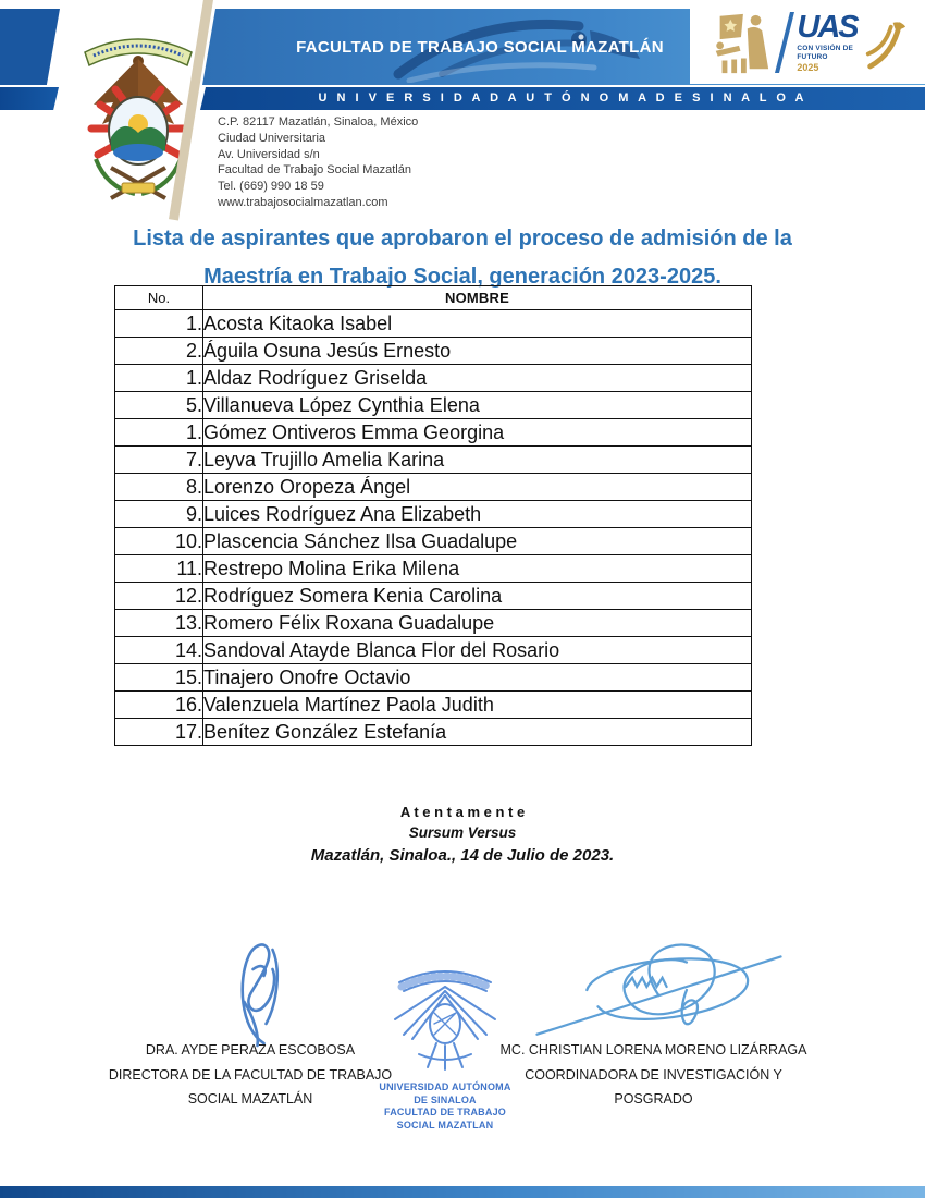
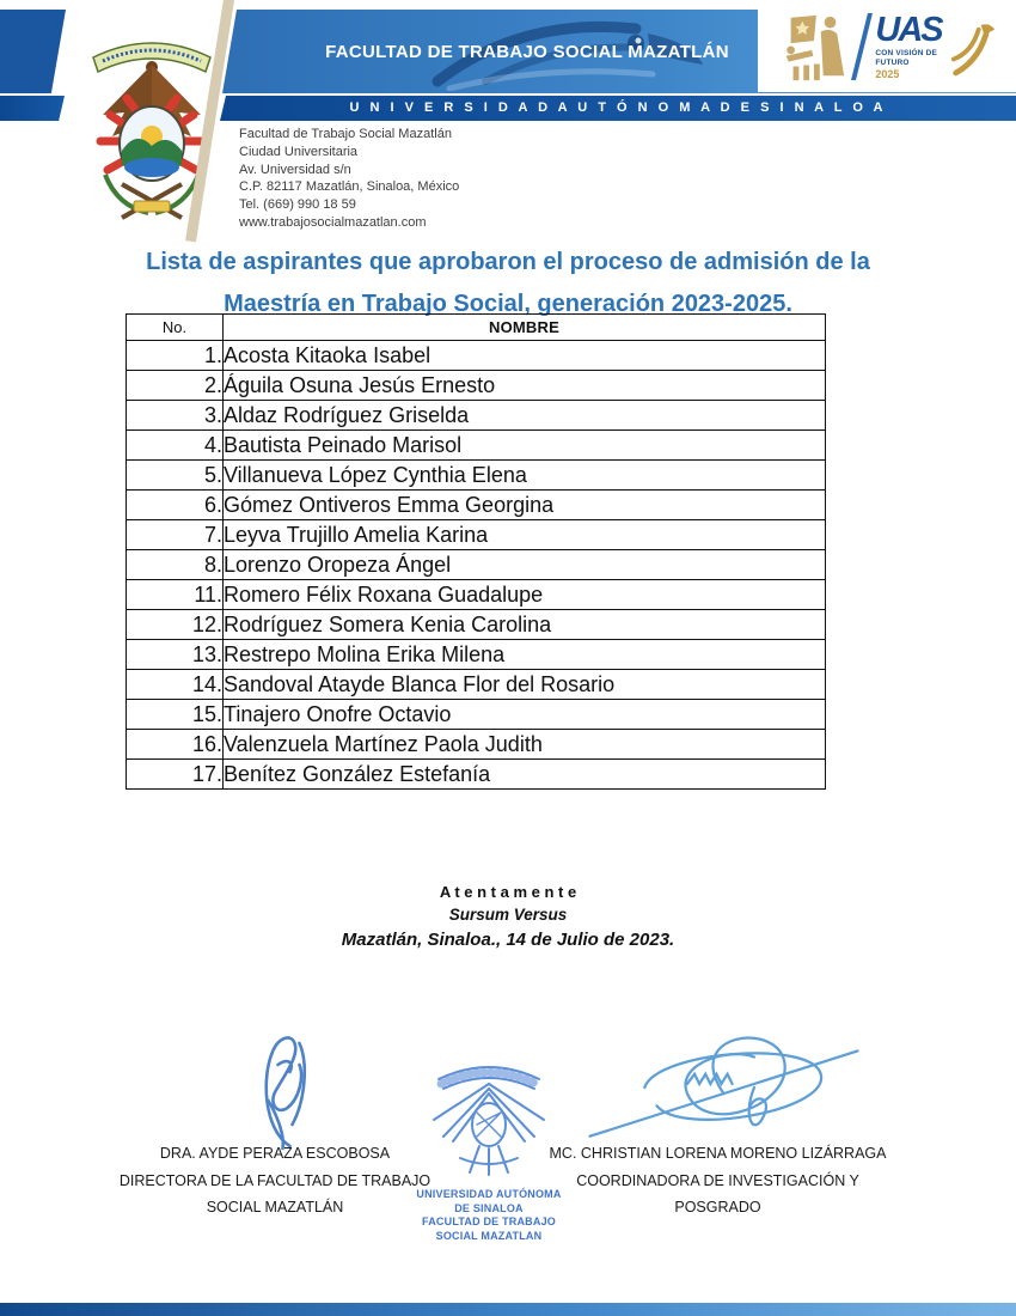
  FACULTAD DE TRABAJO SOCIAL MAZATLÁN
  U N I V E R S I D A D A U T Ó N O M A D E S I N A L O A
  UAS
  2025
- C.P. 82117 Mazatlán, Sinaloa, México
+ Facultad de Trabajo Social Mazatlán
  Ciudad Universitaria
  Av. Universidad s/n
- Facultad de Trabajo Social Mazatlán
+ C.P. 82117 Mazatlán, Sinaloa, México
  Tel. (669) 990 18 59
  www.trabajosocialmazatlan.com
  Lista de aspirantes que aprobaron el proceso de admisión de la
  Maestría en Trabajo Social, generación 2023-2025.
  No.	NOMBRE
  1.	Acosta Kitaoka Isabel
  2.	Águila Osuna Jesús Ernesto
- 1.	Aldaz Rodríguez Griselda
+ 3.	Aldaz Rodríguez Griselda
+ 4.	Bautista Peinado Marisol
  5.	Villanueva López Cynthia Elena
- 1.	Gómez Ontiveros Emma Georgina
+ 6.	Gómez Ontiveros Emma Georgina
  7.	Leyva Trujillo Amelia Karina
  8.	Lorenzo Oropeza Ángel
- 9.	Luices Rodríguez Ana Elizabeth
- 10.	Plascencia Sánchez Ilsa Guadalupe
- 11.	Restrepo Molina Erika Milena
+ 11.	Romero Félix Roxana Guadalupe
  12.	Rodríguez Somera Kenia Carolina
- 13.	Romero Félix Roxana Guadalupe
+ 13.	Restrepo Molina Erika Milena
  14.	Sandoval Atayde Blanca Flor del Rosario
  15.	Tinajero Onofre Octavio
  16.	Valenzuela Martínez Paola Judith
  17.	Benítez González Estefanía
  A t e n t a m e n t e
  Sursum Versus
  Mazatlán, Sinaloa., 14 de Julio de 2023.
  UNIVERSIDAD AUTÓNOMA
  DE SINALOA
  FACULTAD DE TRABAJO
  SOCIAL MAZATLAN
  DRA. AYDE PERAZA ESCOBOSA
  DIRECTORA DE LA FACULTAD DE TRABAJO
  SOCIAL MAZATLÁN
  MC. CHRISTIAN LORENA MORENO LIZÁRRAGA
  COORDINADORA DE INVESTIGACIÓN Y
  POSGRADO
